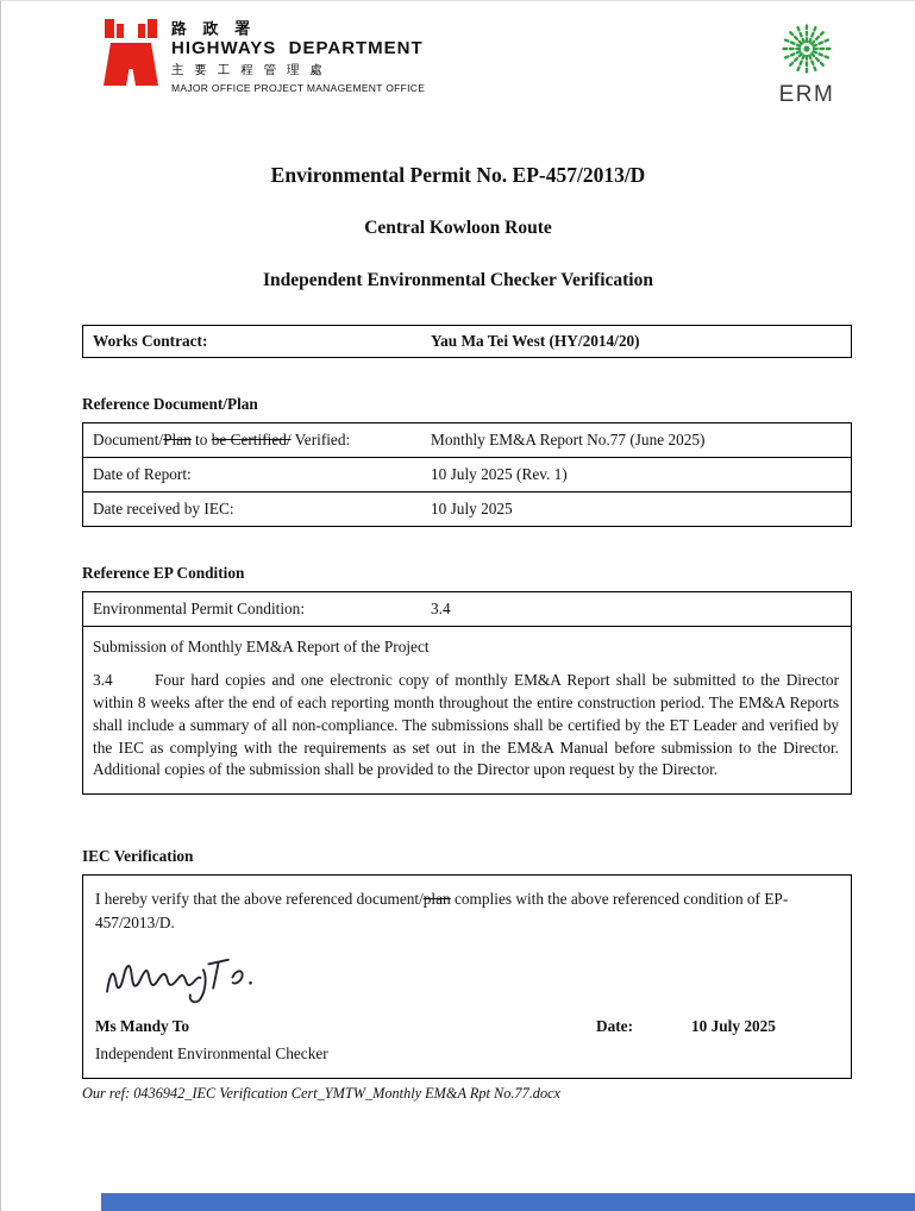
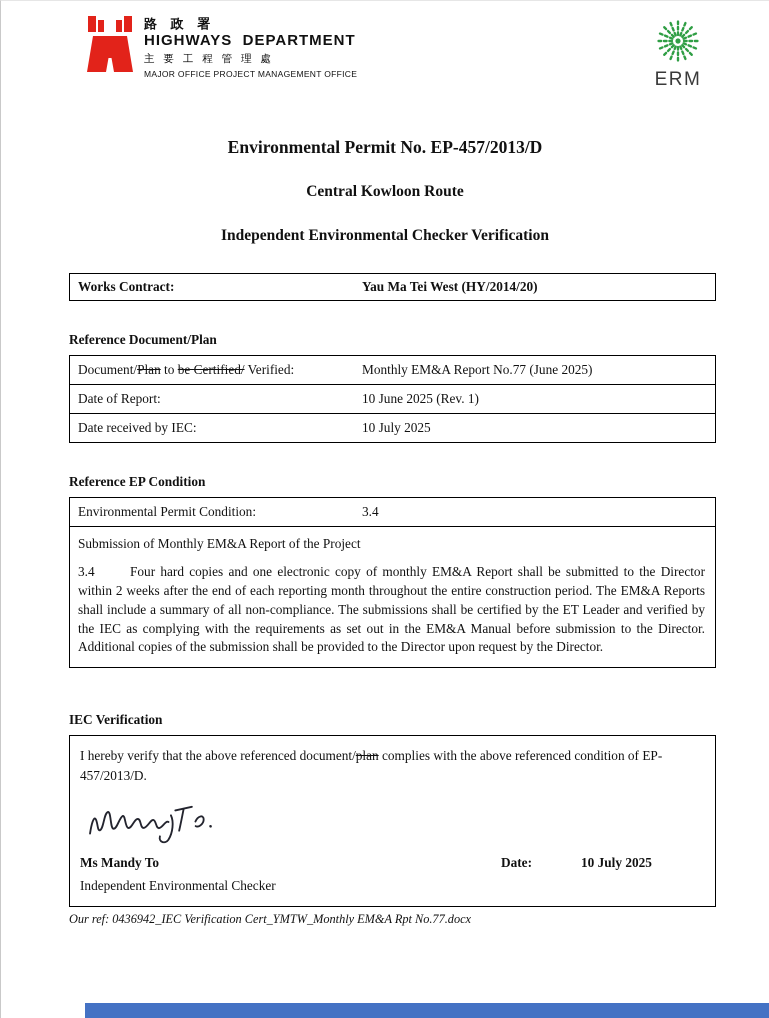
  路 政 署
  HIGHWAYS DEPARTMENT
  主 要 工 程 管 理 處
  MAJOR OFFICE PROJECT MANAGEMENT OFFICE
  ERM
  Environmental Permit No. EP-457/2013/D
  Central Kowloon Route
  Independent Environmental Checker Verification
  Works Contract:
  Yau Ma Tei West (HY/2014/20)
  Reference Document/Plan
  Document/Plan to be Certified/ Verified:
  Monthly EM&A Report No.77 (June 2025)
  Date of Report:
- 10 July 2025 (Rev. 1)
+ 10 June 2025 (Rev. 1)
  Date received by IEC:
  10 July 2025
  Reference EP Condition
  Environmental Permit Condition:
  3.4
  Submission of Monthly EM&A Report of the Project
- 3.4 Four hard copies and one electronic copy of monthly EM&A Report shall be submitted to the Director within 8 weeks after the end of each reporting month throughout the entire construction period. The EM&A Reports shall include a summary of all non-compliance. The submissions shall be certified by the ET Leader and verified by the IEC as complying with the requirements as set out in the EM&A Manual before submission to the Director. Additional copies of the submission shall be provided to the Director upon request by the Director.
+ 3.4 Four hard copies and one electronic copy of monthly EM&A Report shall be submitted to the Director within 2 weeks after the end of each reporting month throughout the entire construction period. The EM&A Reports shall include a summary of all non-compliance. The submissions shall be certified by the ET Leader and verified by the IEC as complying with the requirements as set out in the EM&A Manual before submission to the Director. Additional copies of the submission shall be provided to the Director upon request by the Director.
  IEC Verification
  I hereby verify that the above referenced document/plan complies with the above referenced condition of EP-457/2013/D.
  Ms Mandy To
  Date:
  10 July 2025
  Independent Environmental Checker
  Our ref: 0436942_IEC Verification Cert_YMTW_Monthly EM&A Rpt No.77.docx
